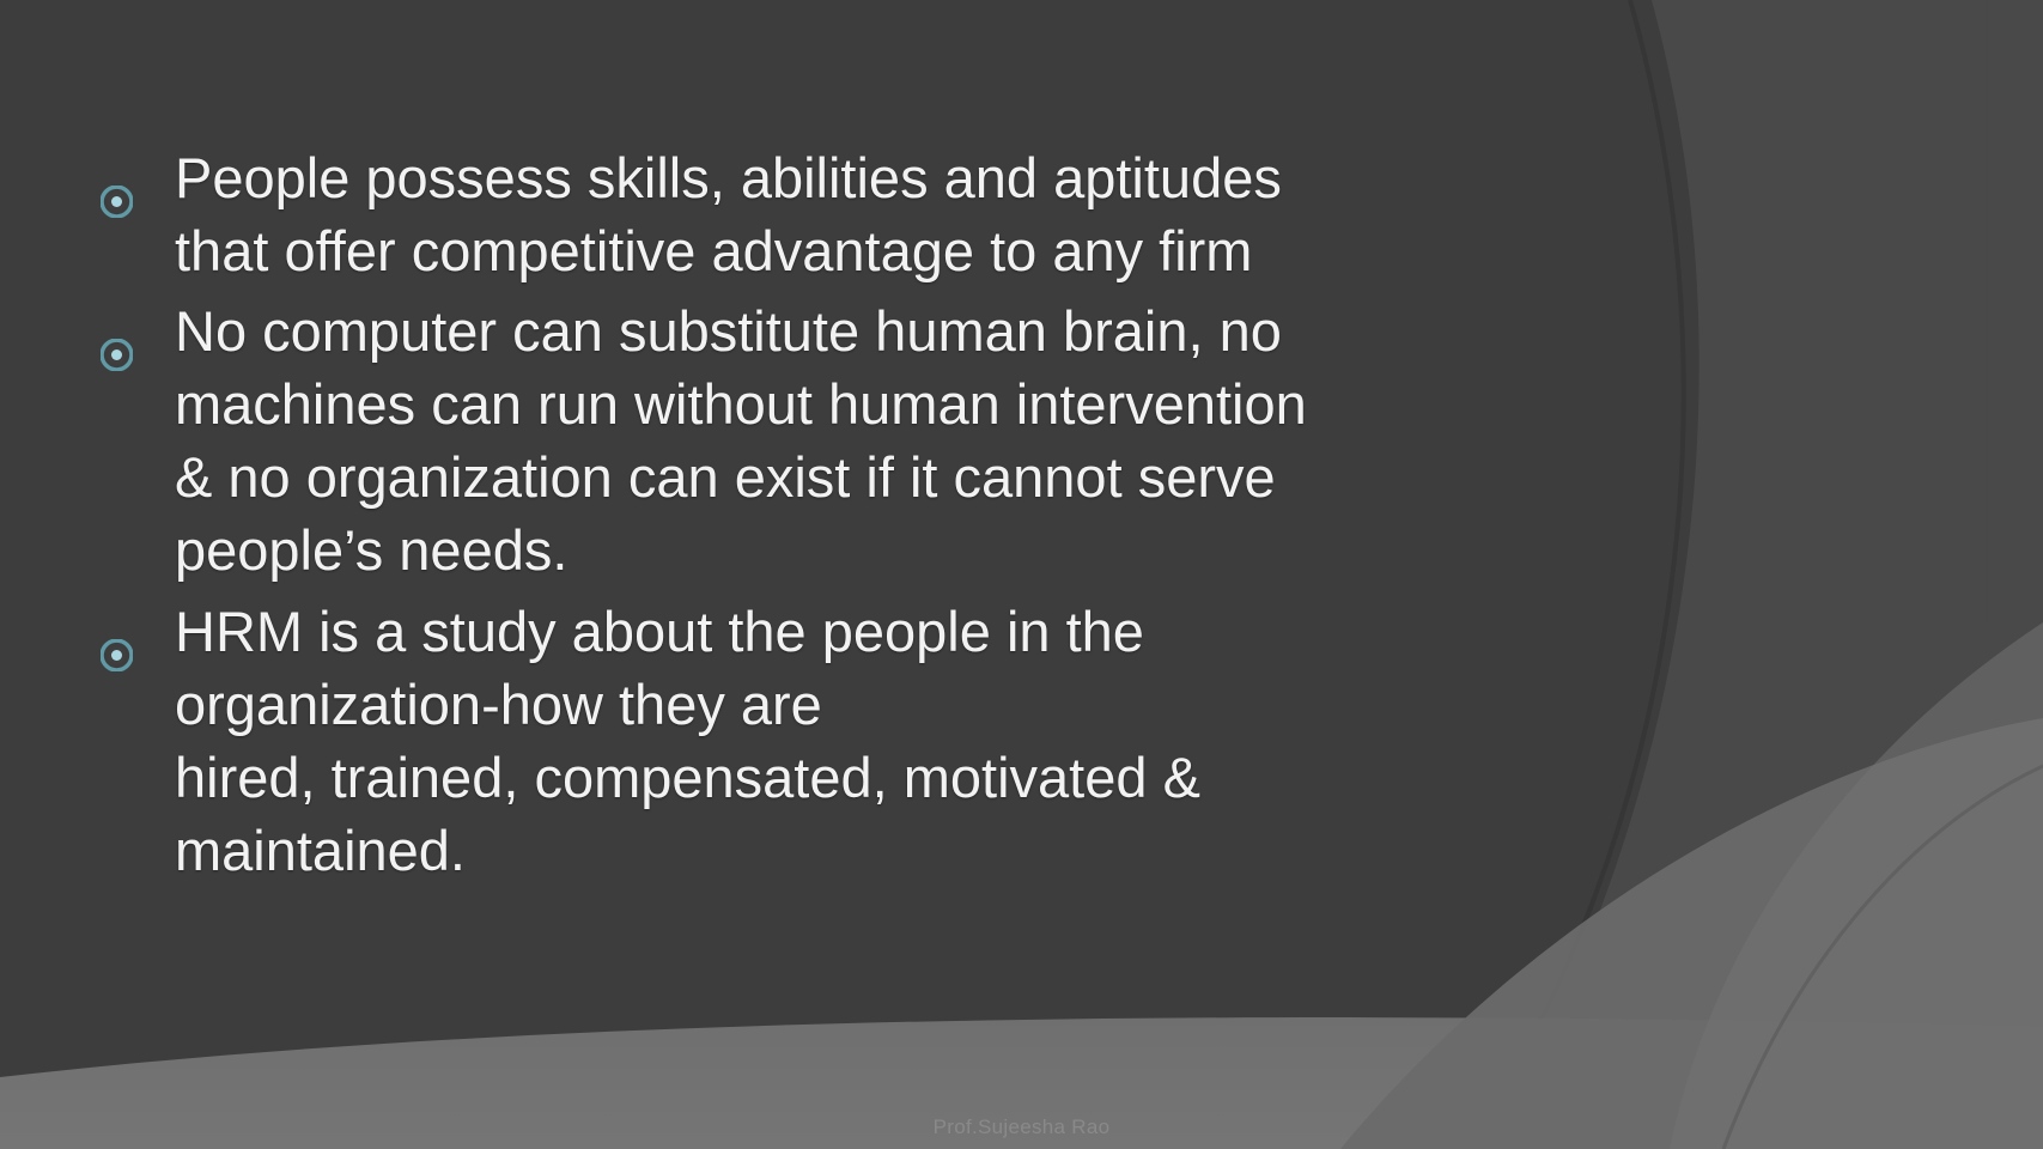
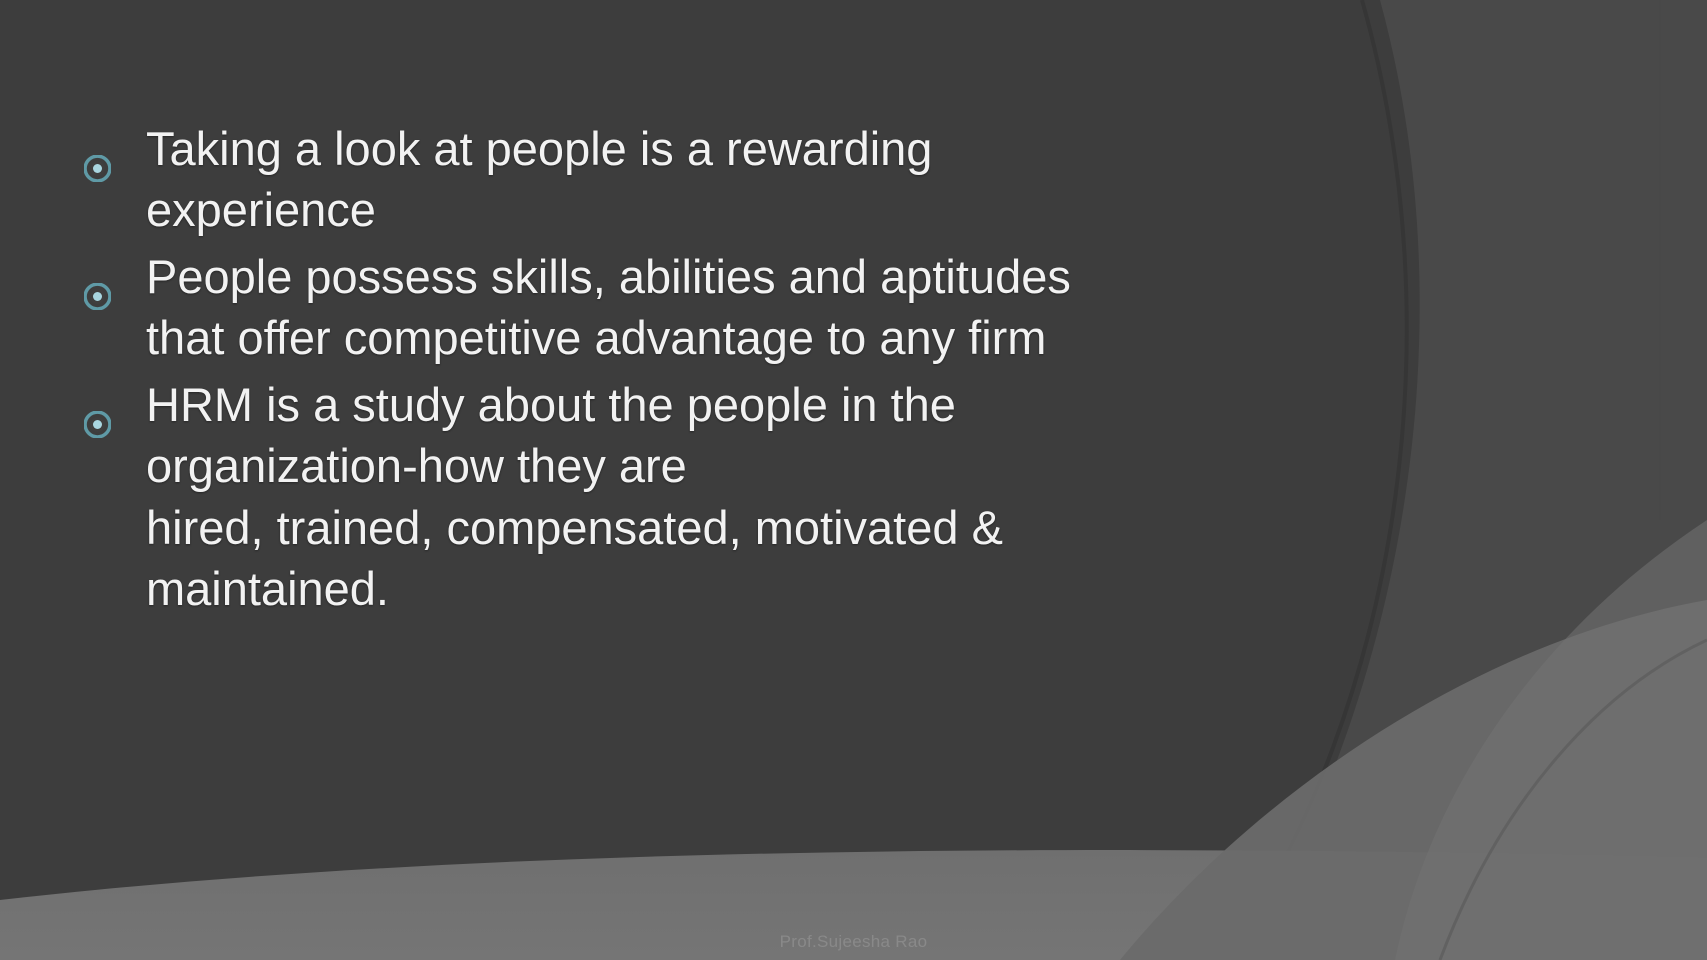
+ Taking a look at people is a rewarding
+ experience
  People possess skills, abilities and aptitudes
  that offer competitive advantage to any firm
- No computer can substitute human brain, no
- machines can run without human intervention
- & no organization can exist if it cannot serve
- people’s needs.
  HRM is a study about the people in the
  organization-how they are
  hired, trained, compensated, motivated &
  maintained.
